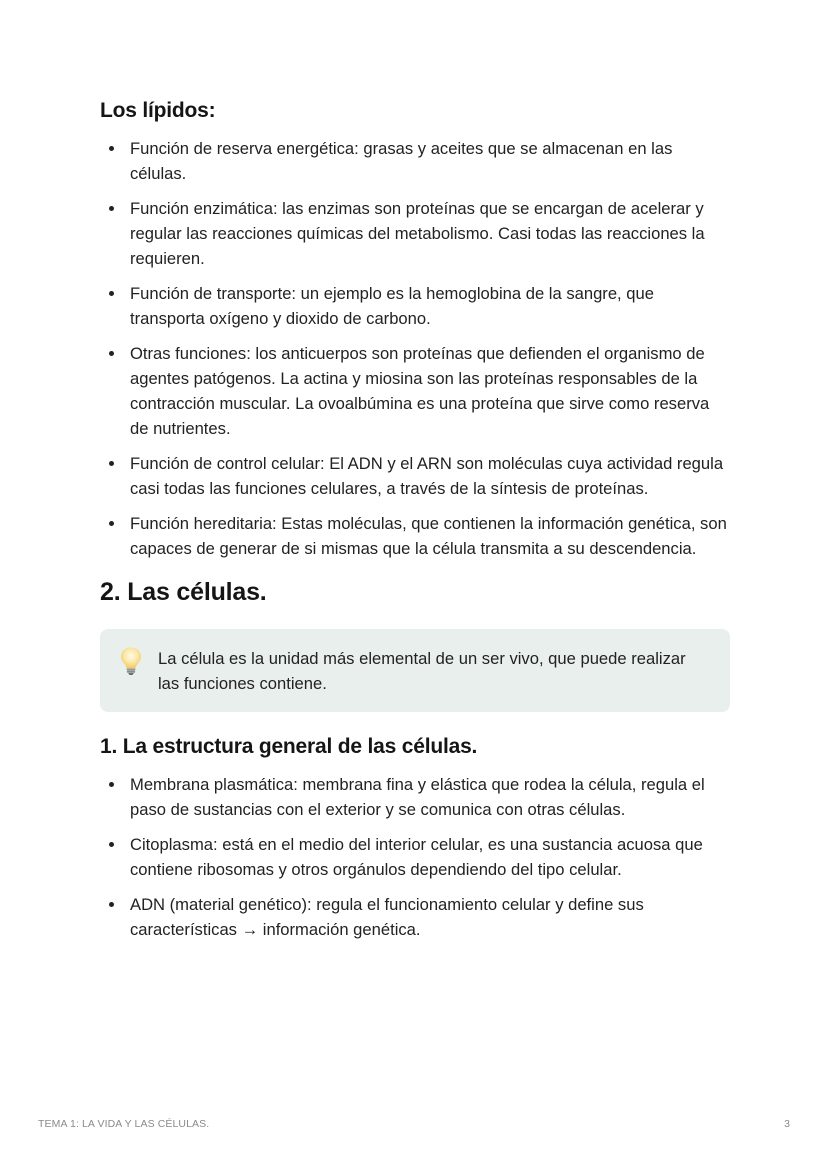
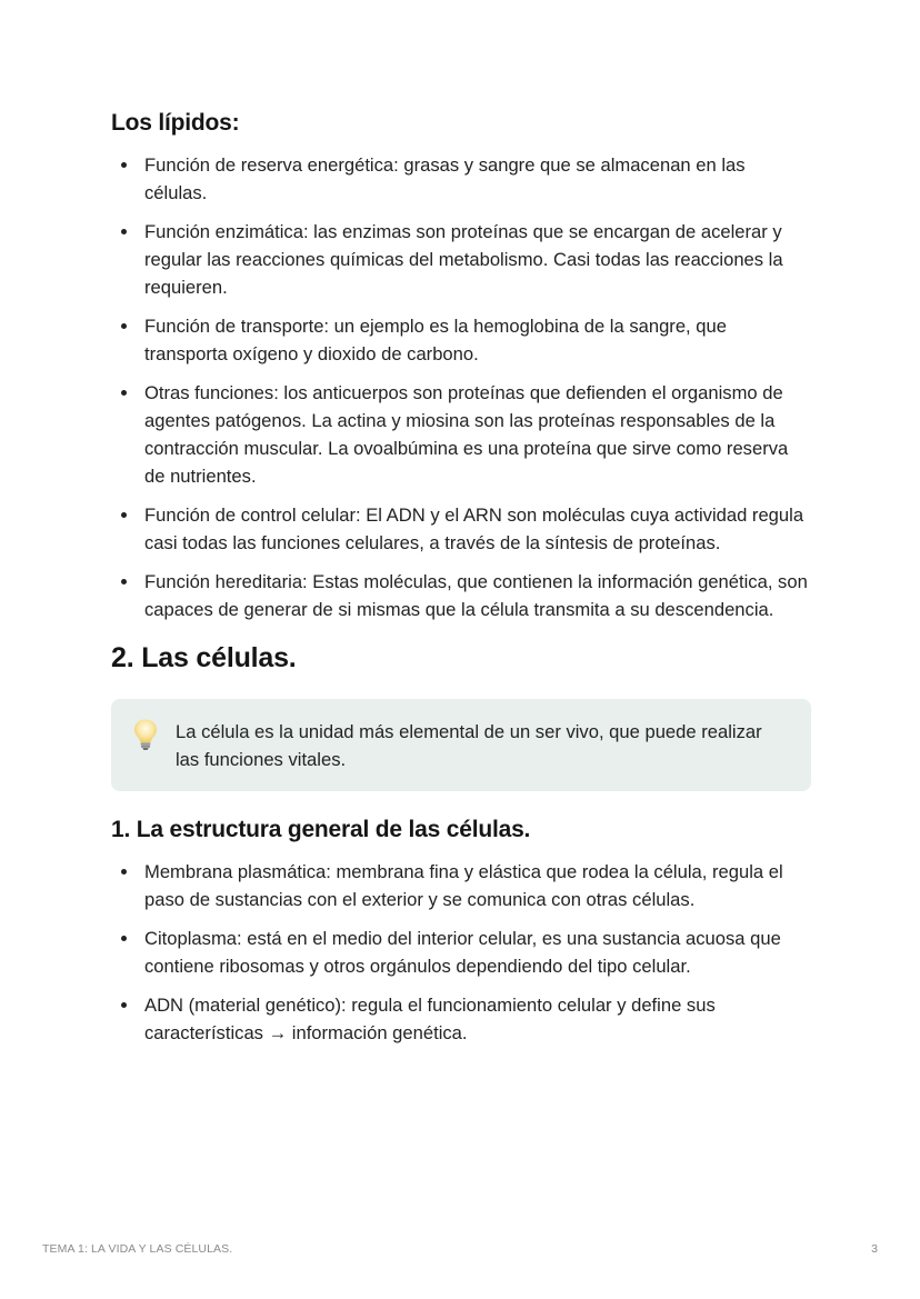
  Los lípidos:
- Función de reserva energética: grasas y aceites que se almacenan en las células.
+ Función de reserva energética: grasas y sangre que se almacenan en las células.
  Función enzimática: las enzimas son proteínas que se encargan de acelerar y regular las reacciones químicas del metabolismo. Casi todas las reacciones la requieren.
  Función de transporte: un ejemplo es la hemoglobina de la sangre, que transporta oxígeno y dioxido de carbono.
  Otras funciones: los anticuerpos son proteínas que defienden el organismo de agentes patógenos. La actina y miosina son las proteínas responsables de la contracción muscular. La ovoalbúmina es una proteína que sirve como reserva de nutrientes.
  Función de control celular: El ADN y el ARN son moléculas cuya actividad regula casi todas las funciones celulares, a través de la síntesis de proteínas.
  Función hereditaria: Estas moléculas, que contienen la información genética, son capaces de generar de si mismas que la célula transmita a su descendencia.
  2. Las células.
- La célula es la unidad más elemental de un ser vivo, que puede realizar las funciones contiene.
+ La célula es la unidad más elemental de un ser vivo, que puede realizar las funciones vitales.
  1. La estructura general de las células.
  Membrana plasmática: membrana fina y elástica que rodea la célula, regula el paso de sustancias con el exterior y se comunica con otras células.
  Citoplasma: está en el medio del interior celular, es una sustancia acuosa que contiene ribosomas y otros orgánulos dependiendo del tipo celular.
  ADN (material genético): regula el funcionamiento celular y define sus características → información genética.
  TEMA 1: LA VIDA Y LAS CÉLULAS.
  3
